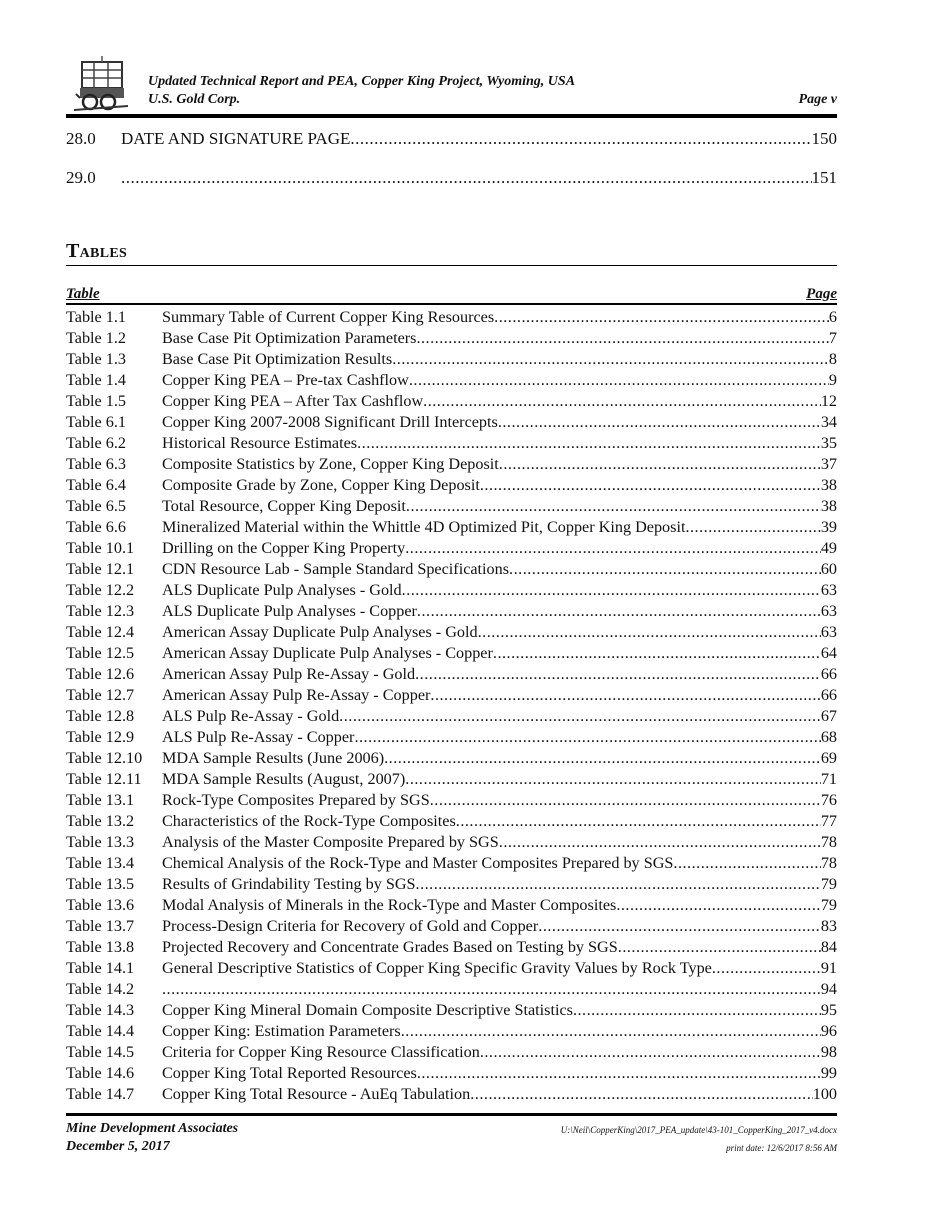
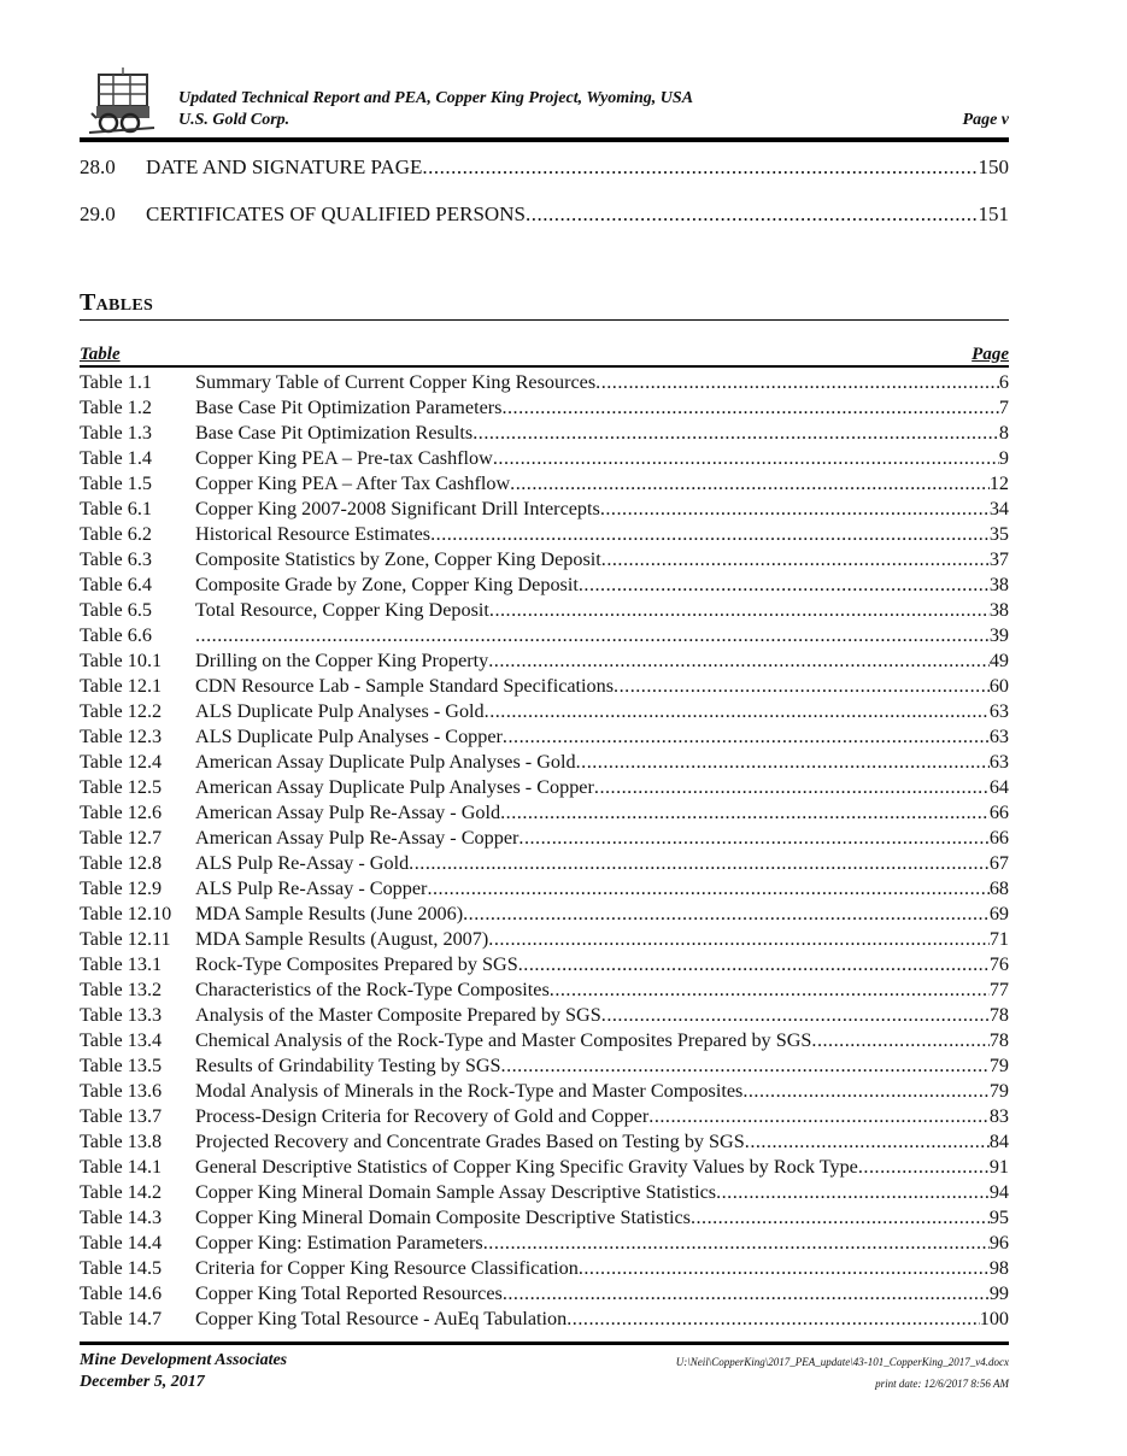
  Updated Technical Report and PEA, Copper King Project, Wyoming, USA
  U.S. Gold Corp.
  Page v
  28.0
  DATE AND SIGNATURE PAGE
  150
  29.0
+ CERTIFICATES OF QUALIFIED PERSONS
  151
  Tables
  Table
  Page
  Table 1.1
  Summary Table of Current Copper King Resources
  6
  Table 1.2
  Base Case Pit Optimization Parameters
  7
  Table 1.3
  Base Case Pit Optimization Results
  8
  Table 1.4
  Copper King PEA – Pre-tax Cashflow
  9
  Table 1.5
  Copper King PEA – After Tax Cashflow
  12
  Table 6.1
  Copper King 2007-2008 Significant Drill Intercepts
  34
  Table 6.2
  Historical Resource Estimates
  35
  Table 6.3
  Composite Statistics by Zone, Copper King Deposit
  37
  Table 6.4
  Composite Grade by Zone, Copper King Deposit
  38
  Table 6.5
  Total Resource, Copper King Deposit
  38
  Table 6.6
- Mineralized Material within the Whittle 4D Optimized Pit, Copper King Deposit
  39
  Table 10.1
  Drilling on the Copper King Property
  49
  Table 12.1
  CDN Resource Lab - Sample Standard Specifications
  60
  Table 12.2
  ALS Duplicate Pulp Analyses - Gold
  63
  Table 12.3
  ALS Duplicate Pulp Analyses - Copper
  63
  Table 12.4
  American Assay Duplicate Pulp Analyses - Gold
  63
  Table 12.5
  American Assay Duplicate Pulp Analyses - Copper
  64
  Table 12.6
  American Assay Pulp Re-Assay - Gold
  66
  Table 12.7
  American Assay Pulp Re-Assay - Copper
  66
  Table 12.8
  ALS Pulp Re-Assay - Gold
  67
  Table 12.9
  ALS Pulp Re-Assay - Copper
  68
  Table 12.10
  MDA Sample Results (June 2006)
  69
  Table 12.11
  MDA Sample Results (August, 2007)
  71
  Table 13.1
  Rock-Type Composites Prepared by SGS
  76
  Table 13.2
  Characteristics of the Rock-Type Composites
  77
  Table 13.3
  Analysis of the Master Composite Prepared by SGS
  78
  Table 13.4
  Chemical Analysis of the Rock-Type and Master Composites Prepared by SGS
  78
  Table 13.5
  Results of Grindability Testing by SGS
  79
  Table 13.6
  Modal Analysis of Minerals in the Rock-Type and Master Composites
  79
  Table 13.7
  Process-Design Criteria for Recovery of Gold and Copper
  83
  Table 13.8
  Projected Recovery and Concentrate Grades Based on Testing by SGS
  84
  Table 14.1
  General Descriptive Statistics of Copper King Specific Gravity Values by Rock Type
  91
  Table 14.2
+ Copper King Mineral Domain Sample Assay Descriptive Statistics
  94
  Table 14.3
  Copper King Mineral Domain Composite Descriptive Statistics
  95
  Table 14.4
  Copper King: Estimation Parameters
  96
  Table 14.5
  Criteria for Copper King Resource Classification
  98
  Table 14.6
  Copper King Total Reported Resources
  99
  Table 14.7
  Copper King Total Resource - AuEq Tabulation
  100
  Mine Development Associates
  December 5, 2017
  U:\Neil\CopperKing\2017_PEA_update\43-101_CopperKing_2017_v4.docx
  print date: 12/6/2017 8:56 AM
